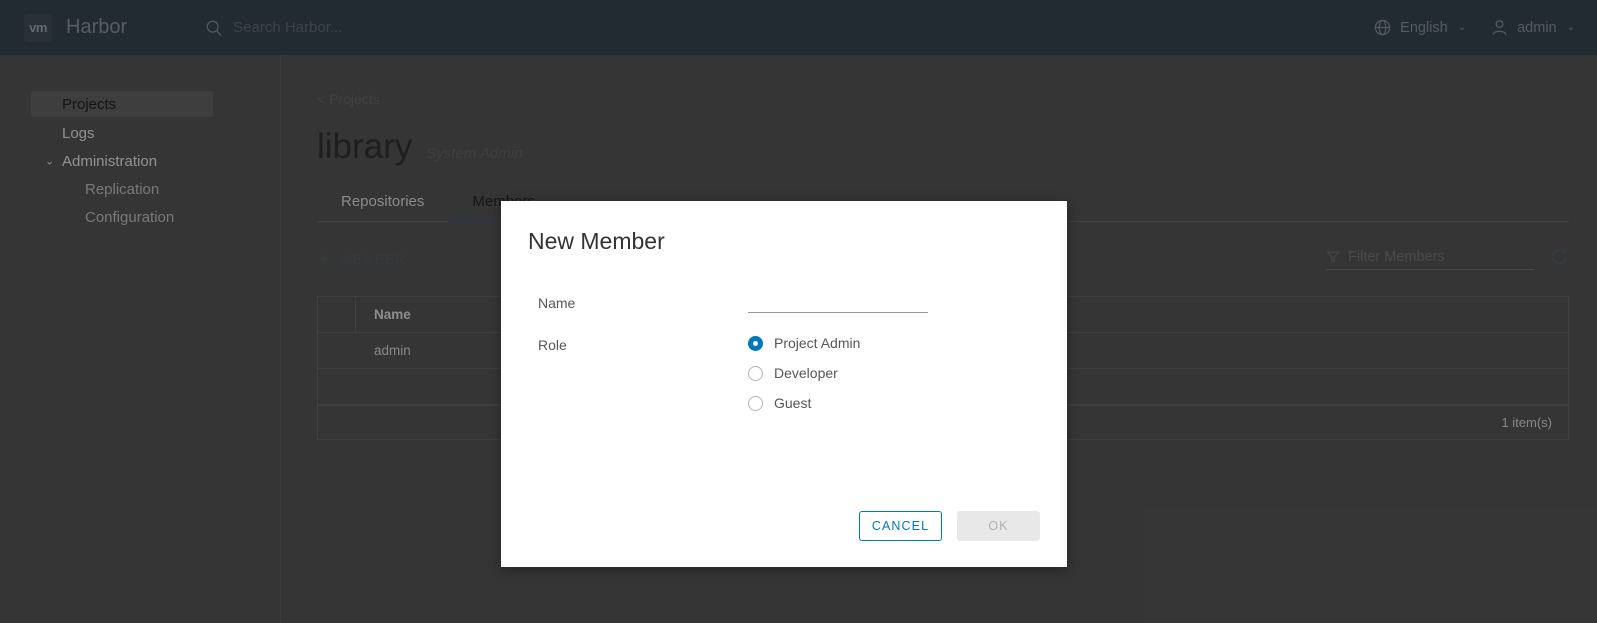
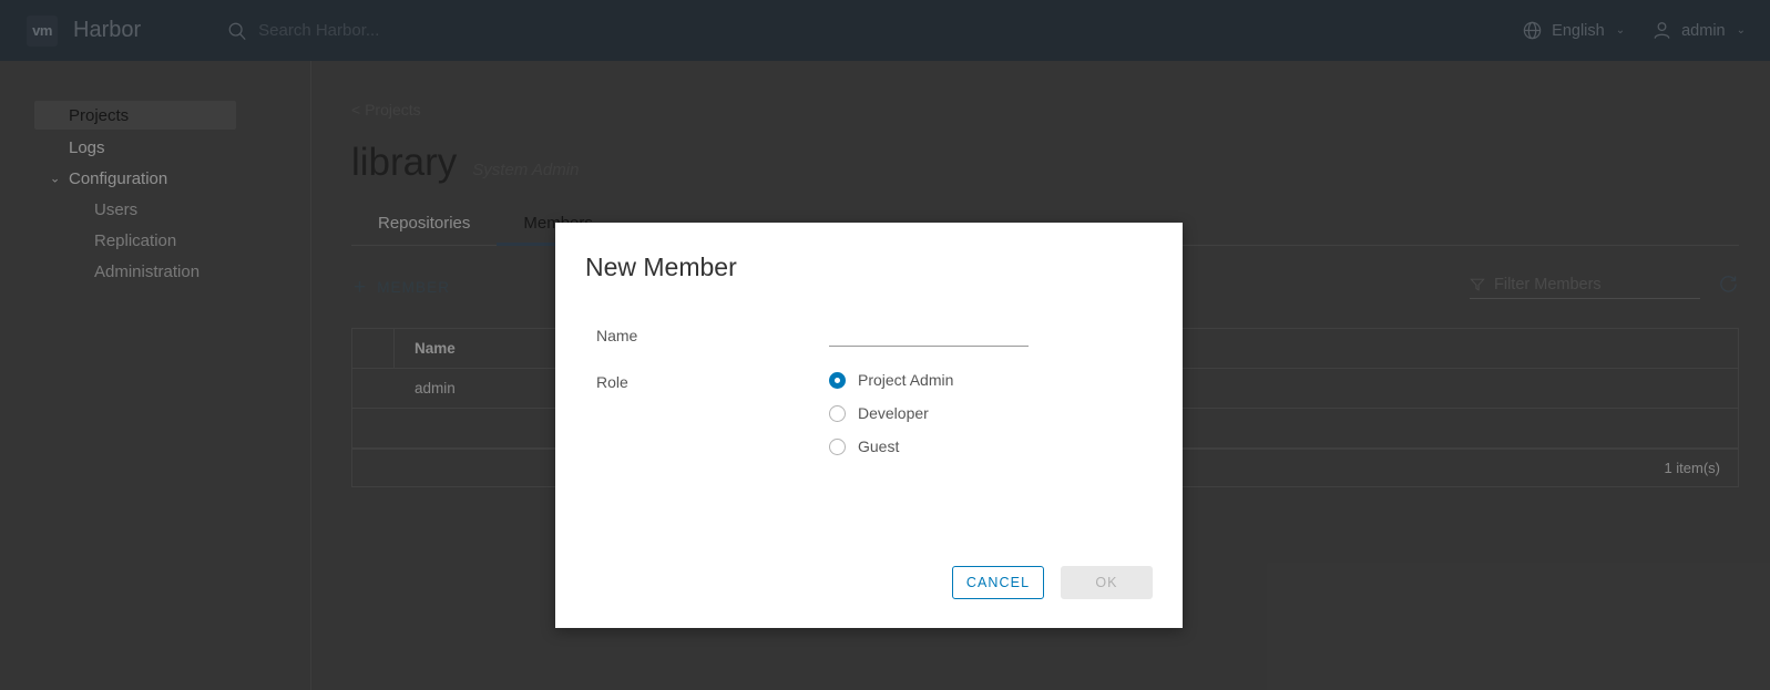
  vm
  Harbor
  Search Harbor...
  English
  ⌄
  admin
  ⌄
  Projects
  Logs
  ⌄
- Administration
+ Configuration
+ Users
  Replication
- Configuration
+ Administration
  Repositories
  Name
  admin
  1 item(s)
  New Member
  Name
  Role
  Project Admin
  Developer
  Guest
  CANCEL
  OK
